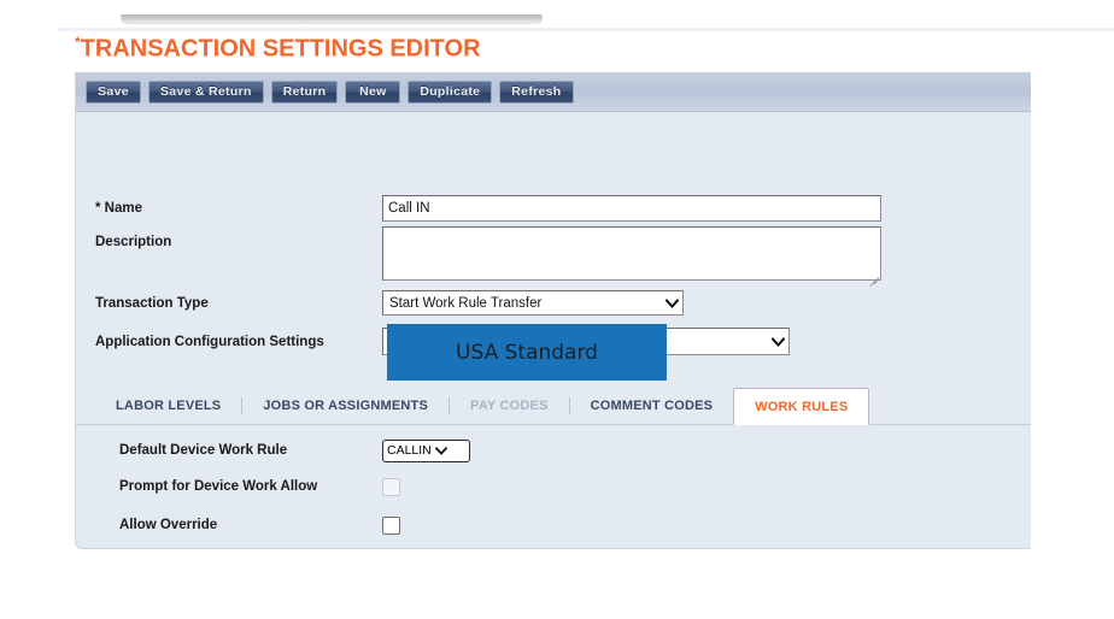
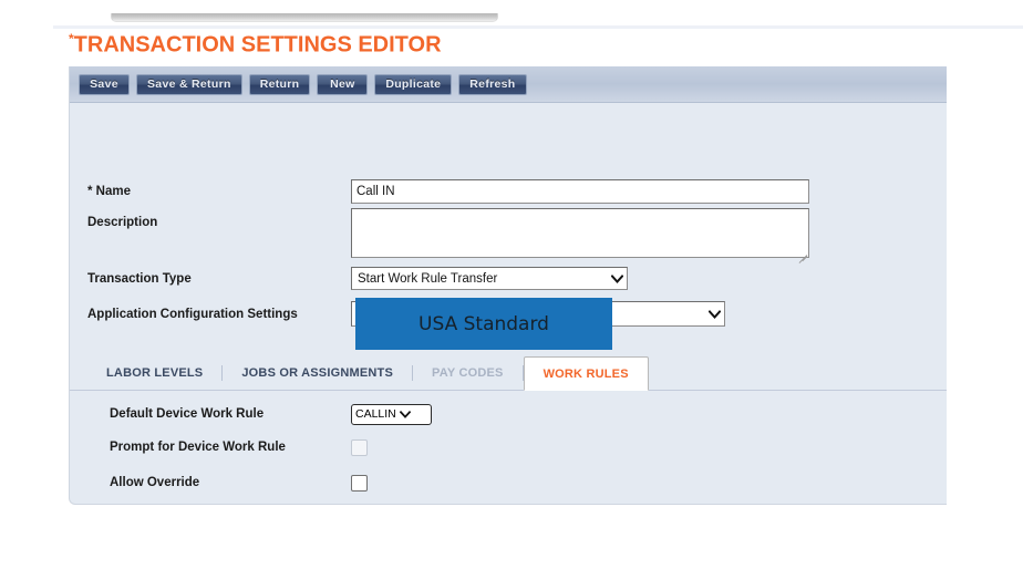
  *TRANSACTION SETTINGS EDITOR
  Save
  Save & Return
  Return
  New
  Duplicate
  Refresh
  * Name
  Call IN
  Description
  Transaction Type
  Start Work Rule Transfer
  Application Configuration Settings
  USA Standard
  LABOR LEVELS
  JOBS OR ASSIGNMENTS
  PAY CODES
- COMMENT CODES
  WORK RULES
  Default Device Work Rule
  CALLIN
- Prompt for Device Work Allow
+ Prompt for Device Work Rule
  Allow Override
